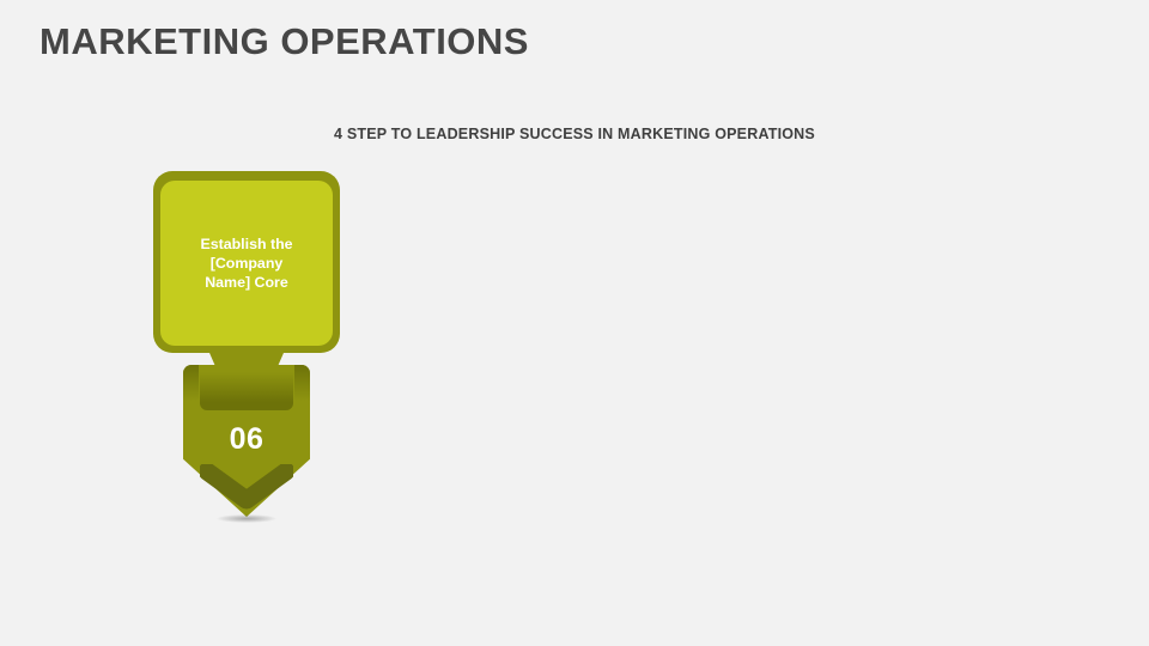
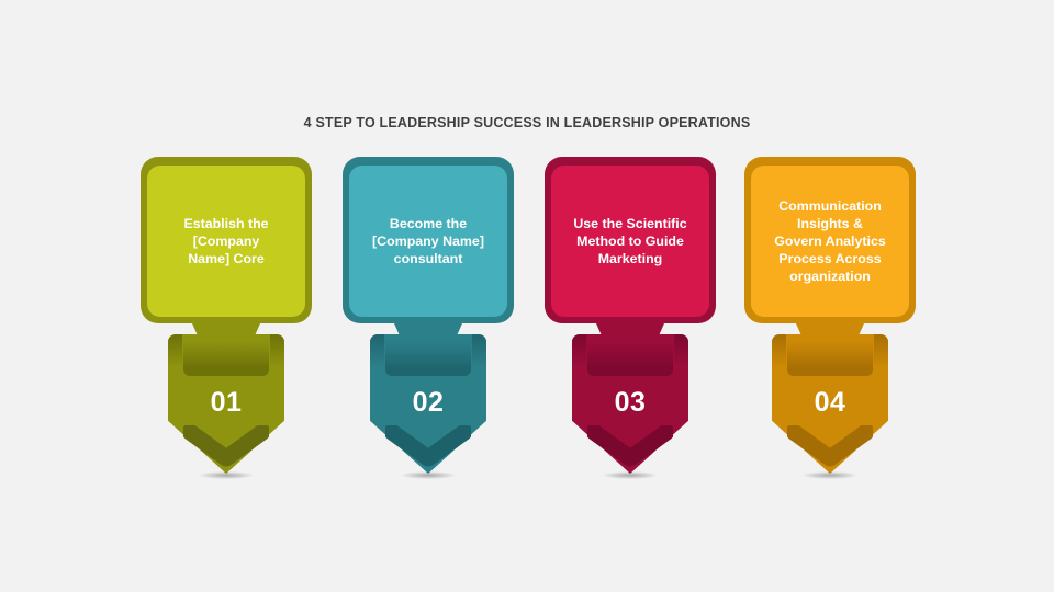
- MARKETING OPERATIONS
- 4 STEP TO LEADERSHIP SUCCESS IN MARKETING OPERATIONS
+ 4 STEP TO LEADERSHIP SUCCESS IN LEADERSHIP OPERATIONS
- 06
+ 01
  Establish the
  [Company
  Name] Core
+ 02
+ Become the
+ [Company Name]
+ consultant
+ 03
+ Use the Scientific
+ Method to Guide
+ Marketing
+ 04
+ Communication
+ Insights &
+ Govern Analytics
+ Process Across
+ organization
